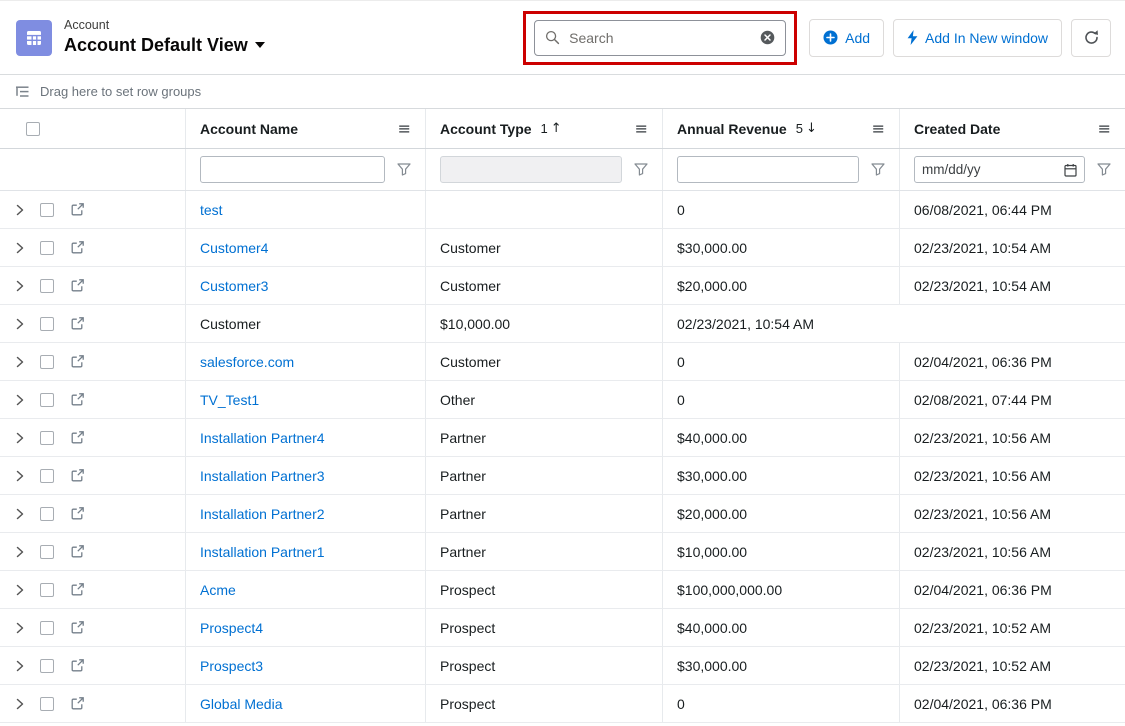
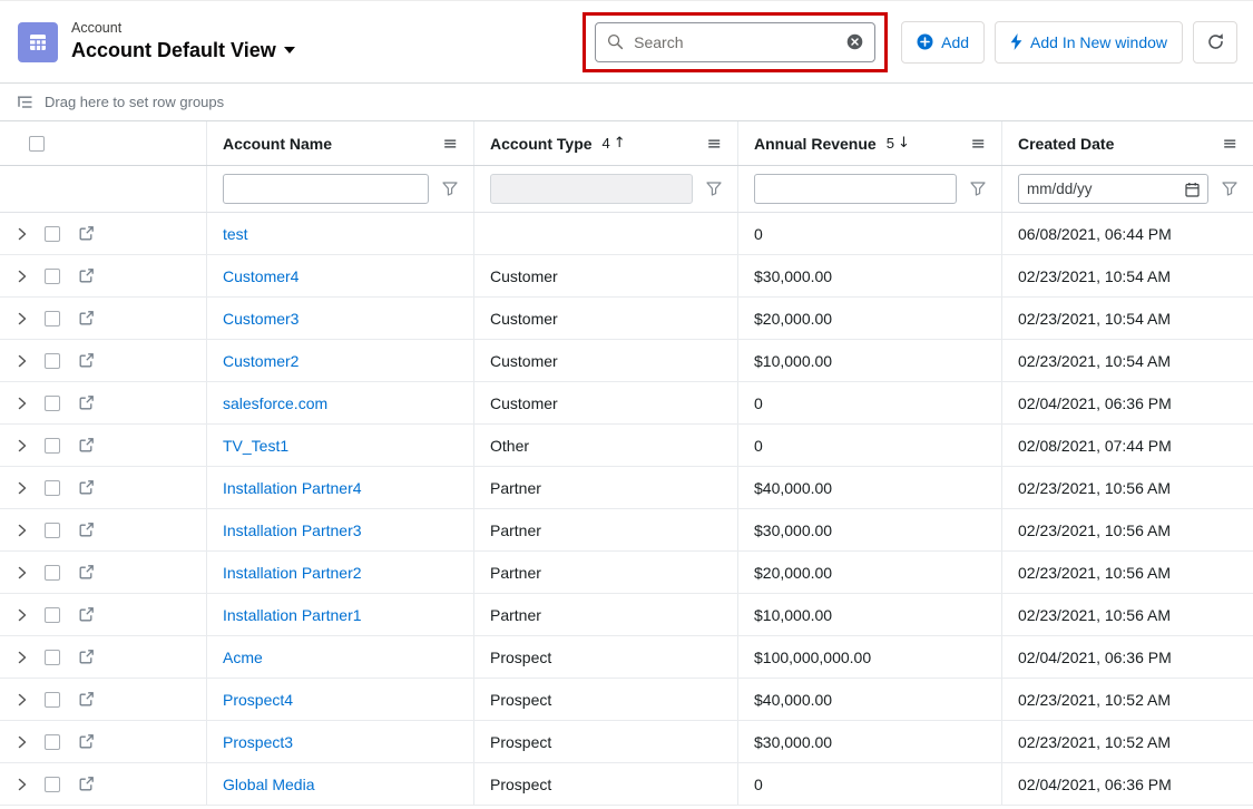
  Account
  Account Default View
  Search
  Add
  Add In New window
  Drag here to set row groups
  Account Name
  ≡
  Account Type
- 1
+ 4
  ↑
  ≡
  Annual Revenue
  5
  ↓
  ≡
  Created Date
  ≡
  mm/dd/yy
  test
  0
  06/08/2021, 06:44 PM
  Customer4
  Customer
  $30,000.00
  02/23/2021, 10:54 AM
  Customer3
  Customer
  $20,000.00
  02/23/2021, 10:54 AM
+ Customer2
  Customer
  $10,000.00
  02/23/2021, 10:54 AM
  salesforce.com
  Customer
  0
  02/04/2021, 06:36 PM
  TV_Test1
  Other
  0
  02/08/2021, 07:44 PM
  Installation Partner4
  Partner
  $40,000.00
  02/23/2021, 10:56 AM
  Installation Partner3
  Partner
  $30,000.00
  02/23/2021, 10:56 AM
  Installation Partner2
  Partner
  $20,000.00
  02/23/2021, 10:56 AM
  Installation Partner1
  Partner
  $10,000.00
  02/23/2021, 10:56 AM
  Acme
  Prospect
  $100,000,000.00
  02/04/2021, 06:36 PM
  Prospect4
  Prospect
  $40,000.00
  02/23/2021, 10:52 AM
  Prospect3
  Prospect
  $30,000.00
  02/23/2021, 10:52 AM
  Global Media
  Prospect
  0
  02/04/2021, 06:36 PM
